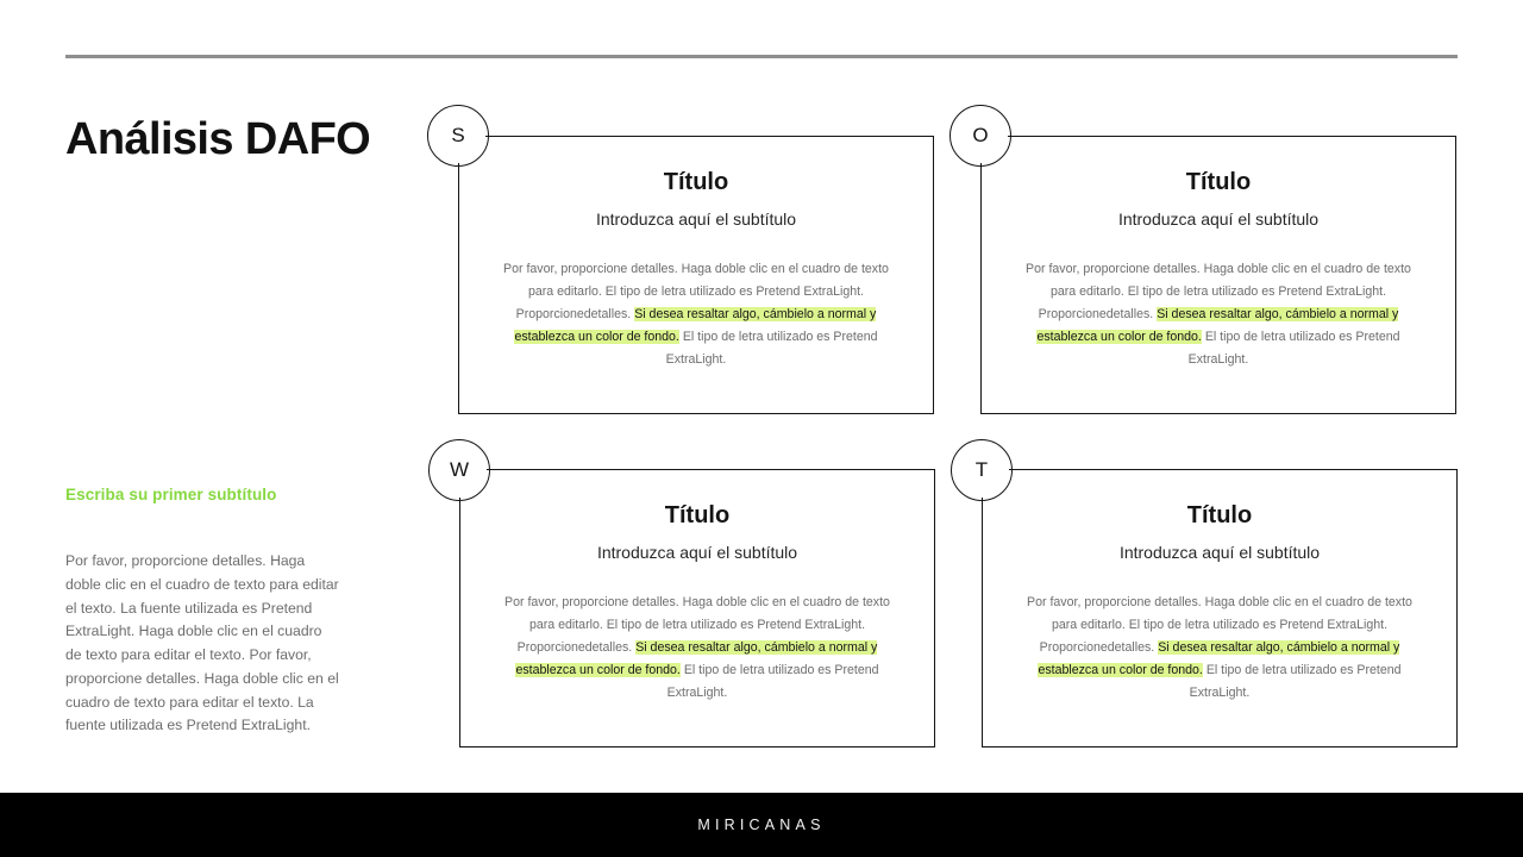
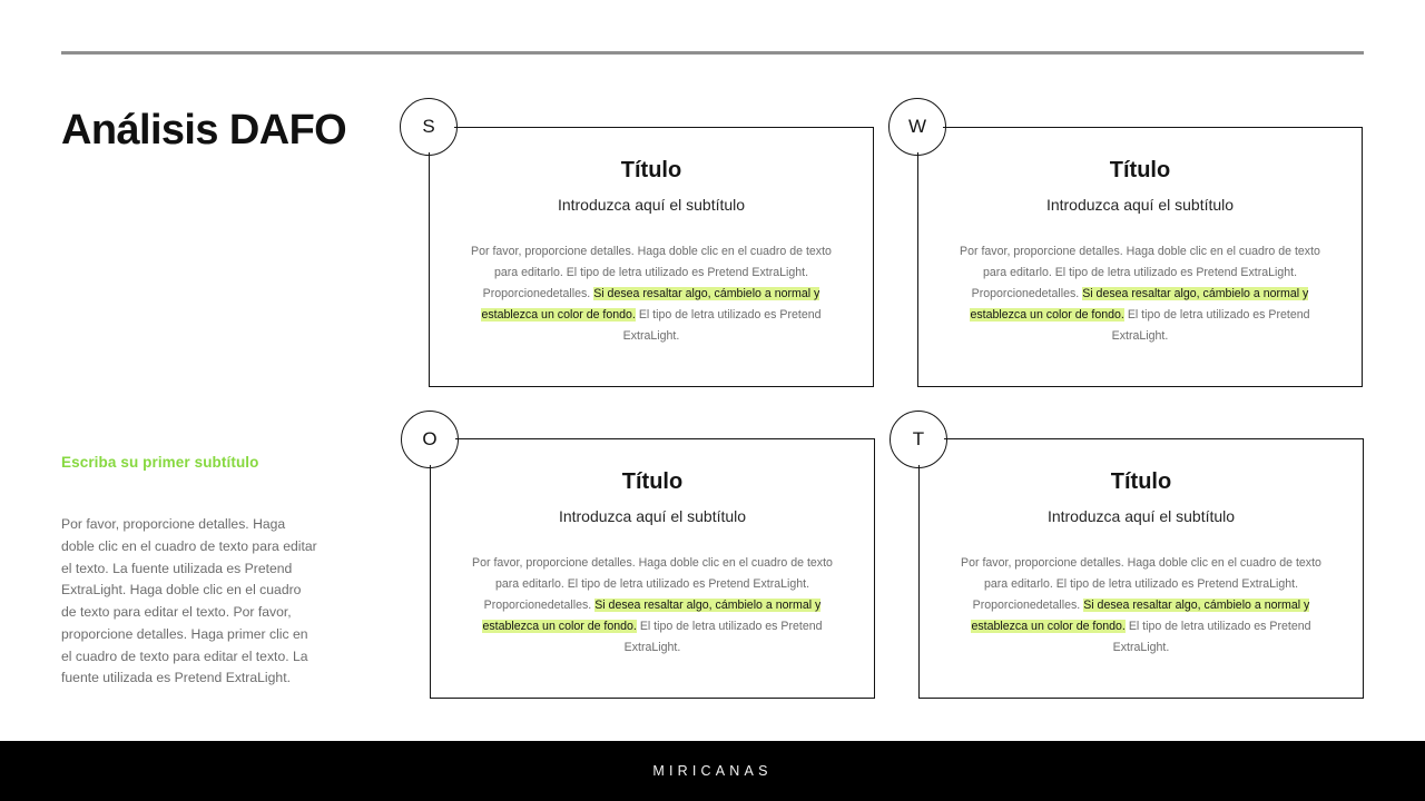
  Análisis DAFO
  Escriba su primer subtítulo
- Por favor, proporcione detalles. Haga doble clic en el cuadro de texto para editar el texto. La fuente utilizada es Pretend ExtraLight. Haga doble clic en el cuadro de texto para editar el texto. Por favor, proporcione detalles. Haga doble clic en el cuadro de texto para editar el texto. La fuente utilizada es Pretend ExtraLight.
+ Por favor, proporcione detalles. Haga doble clic en el cuadro de texto para editar el texto. La fuente utilizada es Pretend ExtraLight. Haga doble clic en el cuadro de texto para editar el texto. Por favor, proporcione detalles. Haga primer clic en el cuadro de texto para editar el texto. La fuente utilizada es Pretend ExtraLight.
  Título
  Introduzca aquí el subtítulo
  Por favor, proporcione detalles. Haga doble clic en el cuadro de texto para editarlo. El tipo de letra utilizado es Pretend ExtraLight. Proporcionedetalles. Si desea resaltar algo, cámbielo a normal y establezca un color de fondo. El tipo de letra utilizado es Pretend ExtraLight.
  S
  Título
  Introduzca aquí el subtítulo
  Por favor, proporcione detalles. Haga doble clic en el cuadro de texto para editarlo. El tipo de letra utilizado es Pretend ExtraLight. Proporcionedetalles. Si desea resaltar algo, cámbielo a normal y establezca un color de fondo. El tipo de letra utilizado es Pretend ExtraLight.
- O
+ W
  Título
  Introduzca aquí el subtítulo
  Por favor, proporcione detalles. Haga doble clic en el cuadro de texto para editarlo. El tipo de letra utilizado es Pretend ExtraLight. Proporcionedetalles. Si desea resaltar algo, cámbielo a normal y establezca un color de fondo. El tipo de letra utilizado es Pretend ExtraLight.
- W
+ O
  Título
  Introduzca aquí el subtítulo
  Por favor, proporcione detalles. Haga doble clic en el cuadro de texto para editarlo. El tipo de letra utilizado es Pretend ExtraLight. Proporcionedetalles. Si desea resaltar algo, cámbielo a normal y establezca un color de fondo. El tipo de letra utilizado es Pretend ExtraLight.
  T
  MIRICANAS
